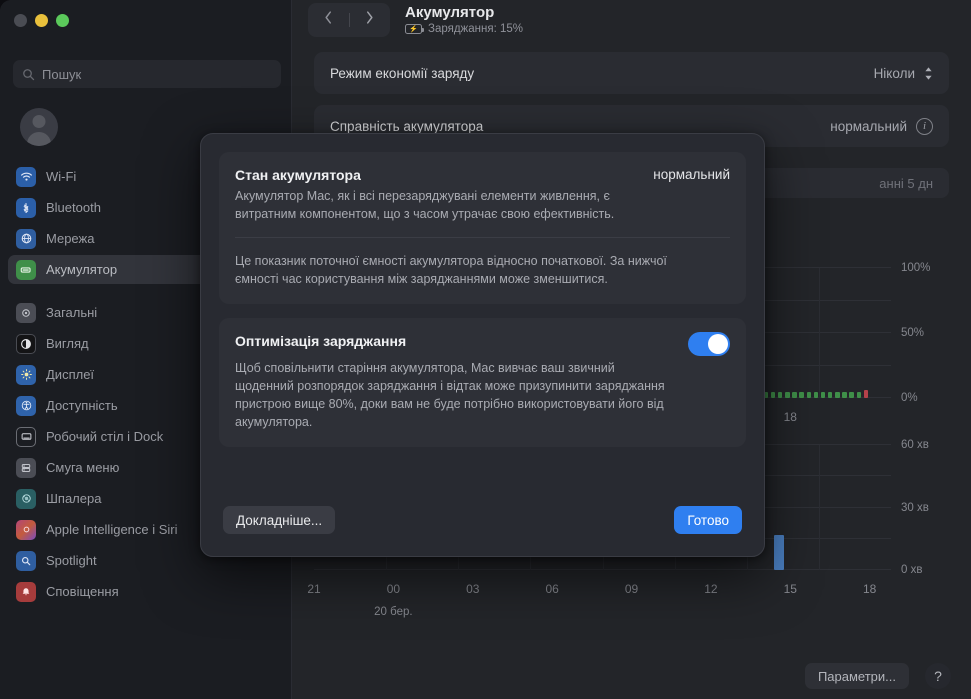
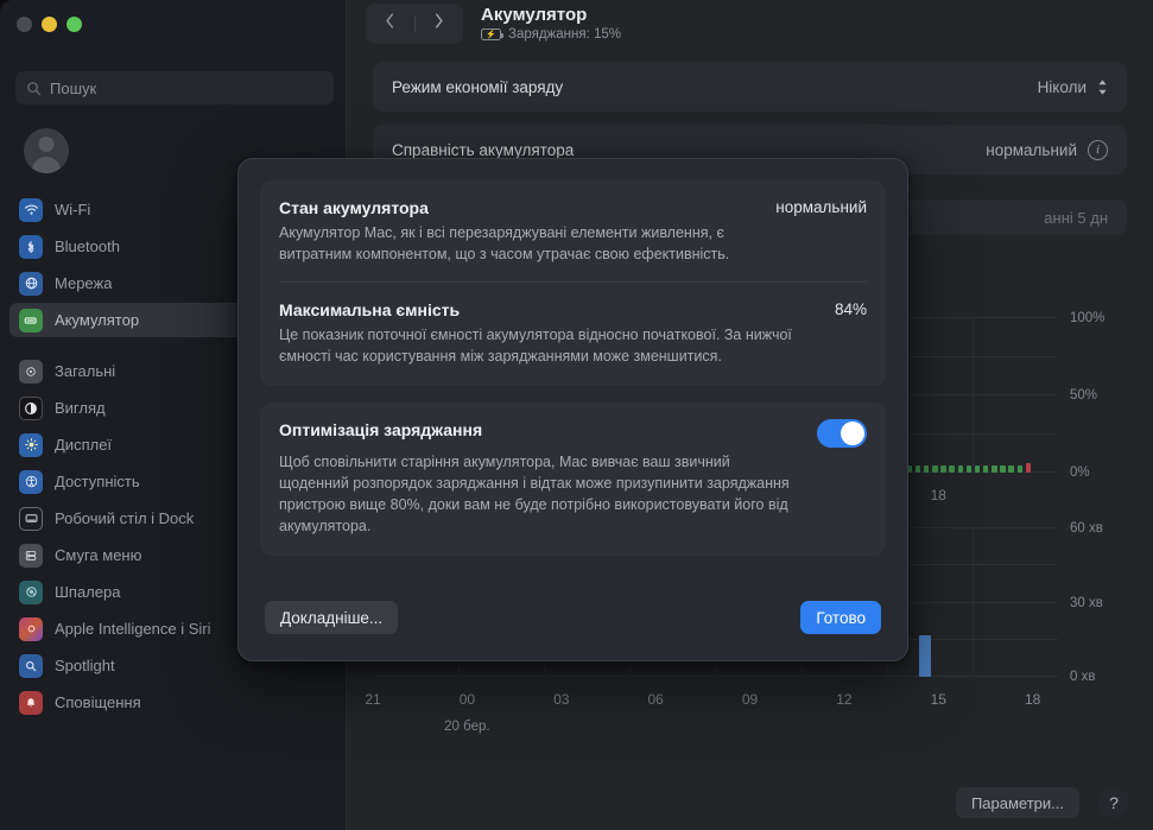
  Пошук
  Wi-Fi
  Bluetooth
  Мережа
  Акумулятор
  Загальні
  Вигляд
  Дисплеї
  Доступність
  Робочий стіл і Dock
  Смуга меню
  Шпалера
  Apple Intelligence і Siri
  Spotlight
  Сповіщення
  Акумулятор
  Заряджання: 15%
  Режим економії заряду
  Ніколи
  Справність акумулятора
  нормальний
  i
  анні 5 дн
  100%
  50%
  0%
  18
  60 хв
  30 хв
  0 хв
  21
  00
  03
  06
  09
  12
  15
  18
  20 бер.
  Параметри...
  ?
  Стан акумулятора
  нормальний
  Акумулятор Mac, як і всі перезаряджувані елементи живлення, є витратним компонентом, що з часом утрачає свою ефективність.
+ Максимальна ємність
+ 84%
  Це показник поточної ємності акумулятора відносно початкової. За нижчої ємності час користування між заряджаннями може зменшитися.
  Оптимізація заряджання
  Щоб сповільнити старіння акумулятора, Mac вивчає ваш звичний щоденний розпорядок заряджання і відтак може призупинити заряджання пристрою вище 80%, доки вам не буде потрібно використовувати його від акумулятора.
  Докладніше...
  Готово
